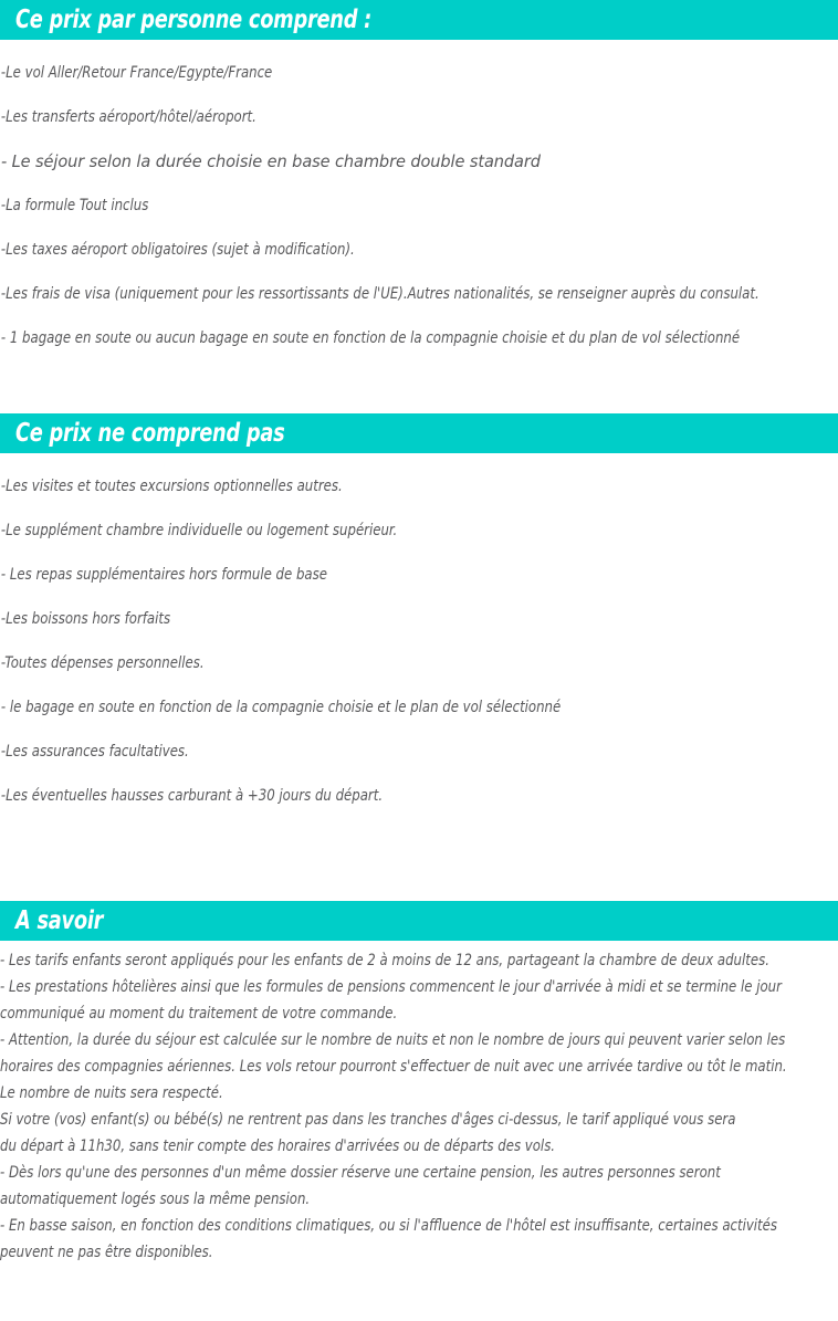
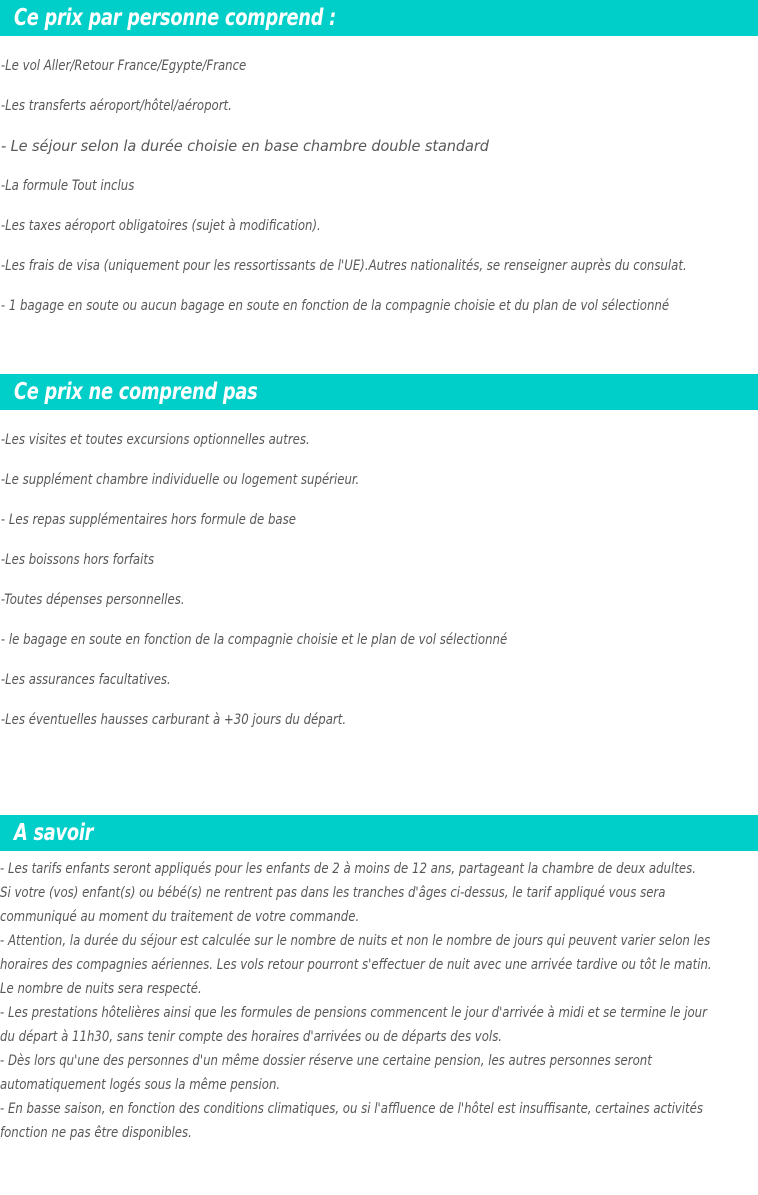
  Ce prix par personne comprend :
  -Le vol Aller/Retour France/Egypte/France
  -Les transferts aéroport/hôtel/aéroport.
  - Le séjour selon la durée choisie en base chambre double standard
  -La formule Tout inclus
  -Les taxes aéroport obligatoires (sujet à modification).
  -Les frais de visa (uniquement pour les ressortissants de l'UE).Autres nationalités, se renseigner auprès du consulat.
  - 1 bagage en soute ou aucun bagage en soute en fonction de la compagnie choisie et du plan de vol sélectionné
  Ce prix ne comprend pas
  -Les visites et toutes excursions optionnelles autres.
  -Le supplément chambre individuelle ou logement supérieur.
  - Les repas supplémentaires hors formule de base
  -Les boissons hors forfaits
  -Toutes dépenses personnelles.
  - le bagage en soute en fonction de la compagnie choisie et le plan de vol sélectionné
  -Les assurances facultatives.
  -Les éventuelles hausses carburant à +30 jours du départ.
  A savoir
  - Les tarifs enfants seront appliqués pour les enfants de 2 à moins de 12 ans, partageant la chambre de deux adultes.
- - Les prestations hôtelières ainsi que les formules de pensions commencent le jour d'arrivée à midi et se termine le jour
+ Si votre (vos) enfant(s) ou bébé(s) ne rentrent pas dans les tranches d'âges ci-dessus, le tarif appliqué vous sera
  communiqué au moment du traitement de votre commande.
  - Attention, la durée du séjour est calculée sur le nombre de nuits et non le nombre de jours qui peuvent varier selon les
  horaires des compagnies aériennes. Les vols retour pourront s'effectuer de nuit avec une arrivée tardive ou tôt le matin.
  Le nombre de nuits sera respecté.
- Si votre (vos) enfant(s) ou bébé(s) ne rentrent pas dans les tranches d'âges ci-dessus, le tarif appliqué vous sera
+ - Les prestations hôtelières ainsi que les formules de pensions commencent le jour d'arrivée à midi et se termine le jour
  du départ à 11h30, sans tenir compte des horaires d'arrivées ou de départs des vols.
  - Dès lors qu'une des personnes d'un même dossier réserve une certaine pension, les autres personnes seront
  automatiquement logés sous la même pension.
  - En basse saison, en fonction des conditions climatiques, ou si l'affluence de l'hôtel est insuffisante, certaines activités
- peuvent ne pas être disponibles.
+ fonction ne pas être disponibles.
